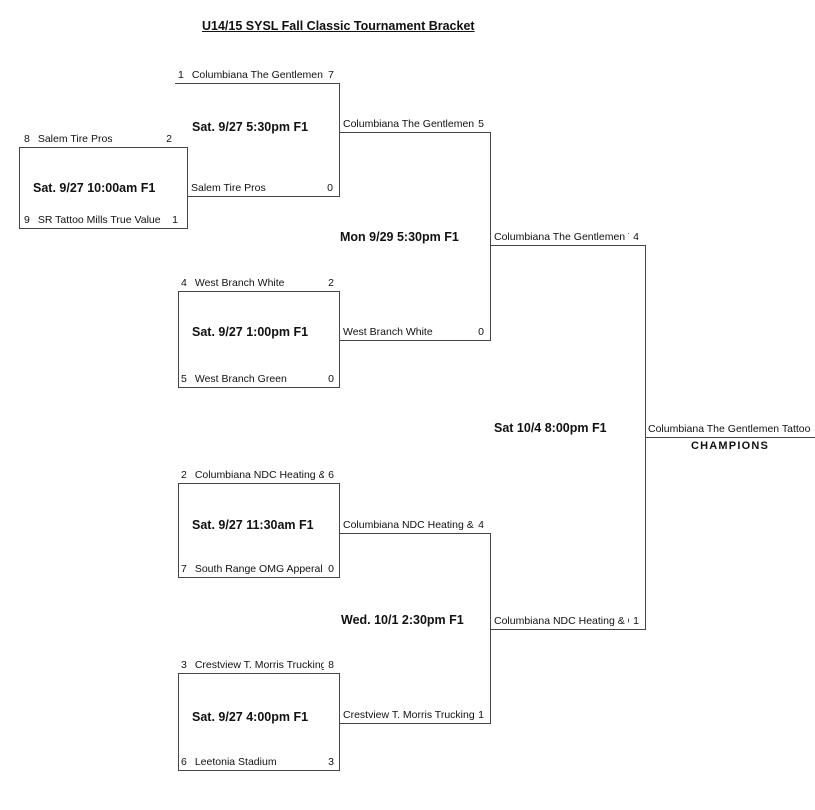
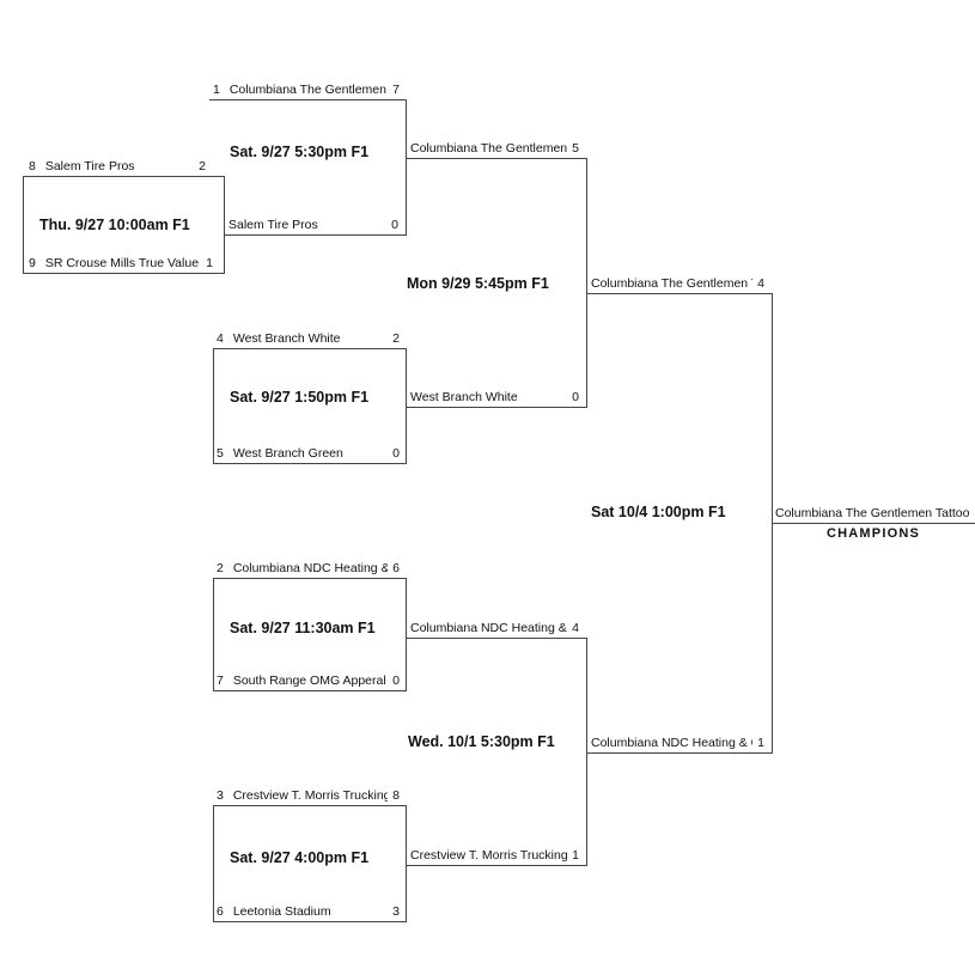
- U14/15 SYSL Fall Classic Tournament Bracket
- Sat. 9/27 10:00am F1
+ Thu. 9/27 10:00am F1
  Sat. 9/27 5:30pm F1
- Sat. 9/27 1:00pm F1
+ Sat. 9/27 1:50pm F1
- Mon 9/29 5:30pm F1
+ Mon 9/29 5:45pm F1
  Sat. 9/27 11:30am F1
  Sat. 9/27 4:00pm F1
- Wed. 10/1 2:30pm F1
+ Wed. 10/1 5:30pm F1
- Sat 10/4 8:00pm F1
+ Sat 10/4 1:00pm F1
  8
  Salem Tire Pros
  2
  9
- SR Tattoo Mills True Value
+ SR Crouse Mills True Value
  1
  1
  Columbiana The Gentlemen
  7
  Salem Tire Pros
  0
  4
  West Branch White
  2
  5
  West Branch Green
  0
  Columbiana The Gentlemen
  5
  West Branch White
  0
  2
  Columbiana NDC Heating &
  6
  7
  South Range OMG Apperal
  0
  3
  Crestview T. Morris Trucking
  8
  6
  Leetonia Stadium
  3
  Columbiana NDC Heating &
  4
  Crestview T. Morris Trucking
  1
  Columbiana The Gentlemen
  4
  Columbiana NDC Heating &
  1
  Columbiana The Gentlemen Tattoo
  CHAMPIONS
